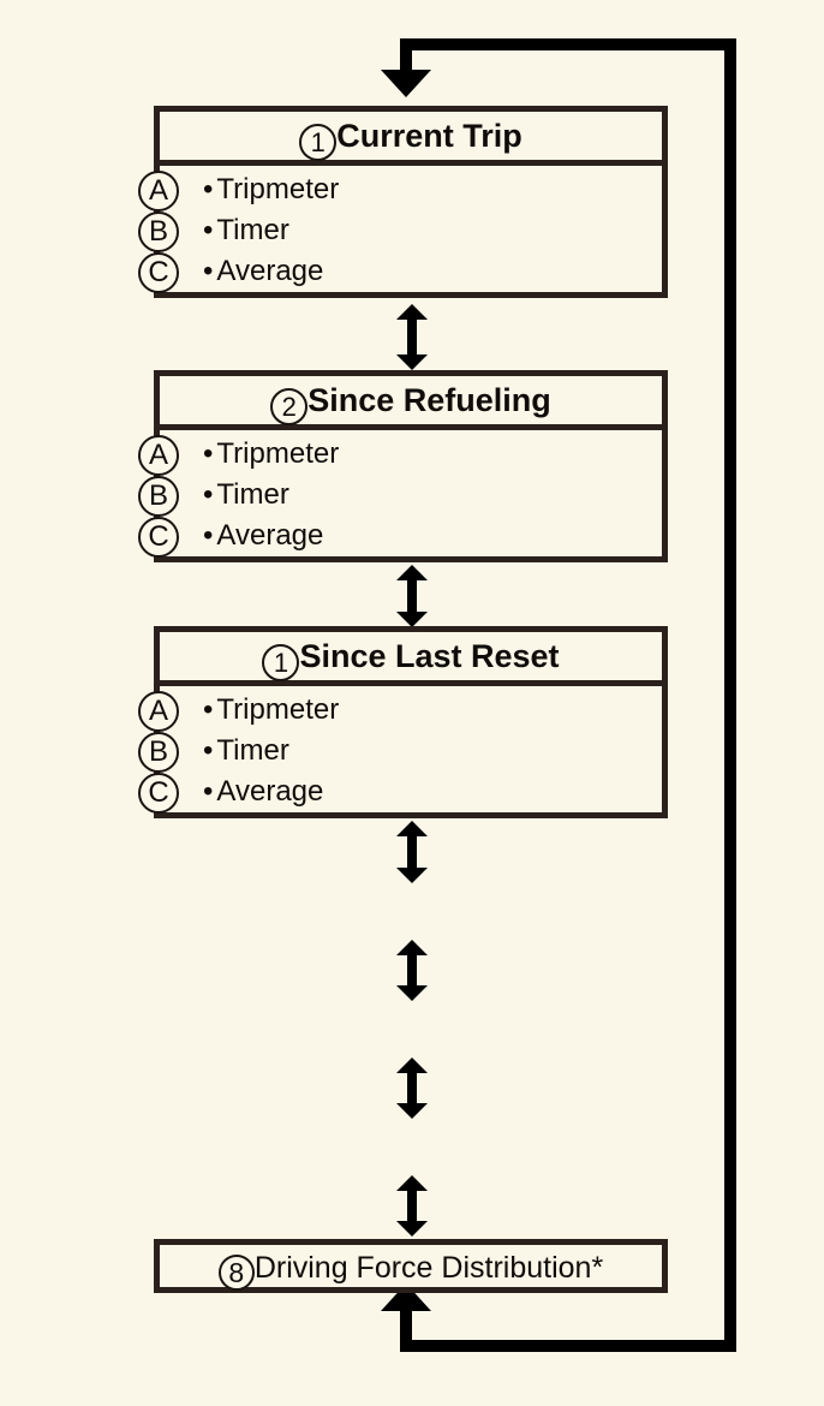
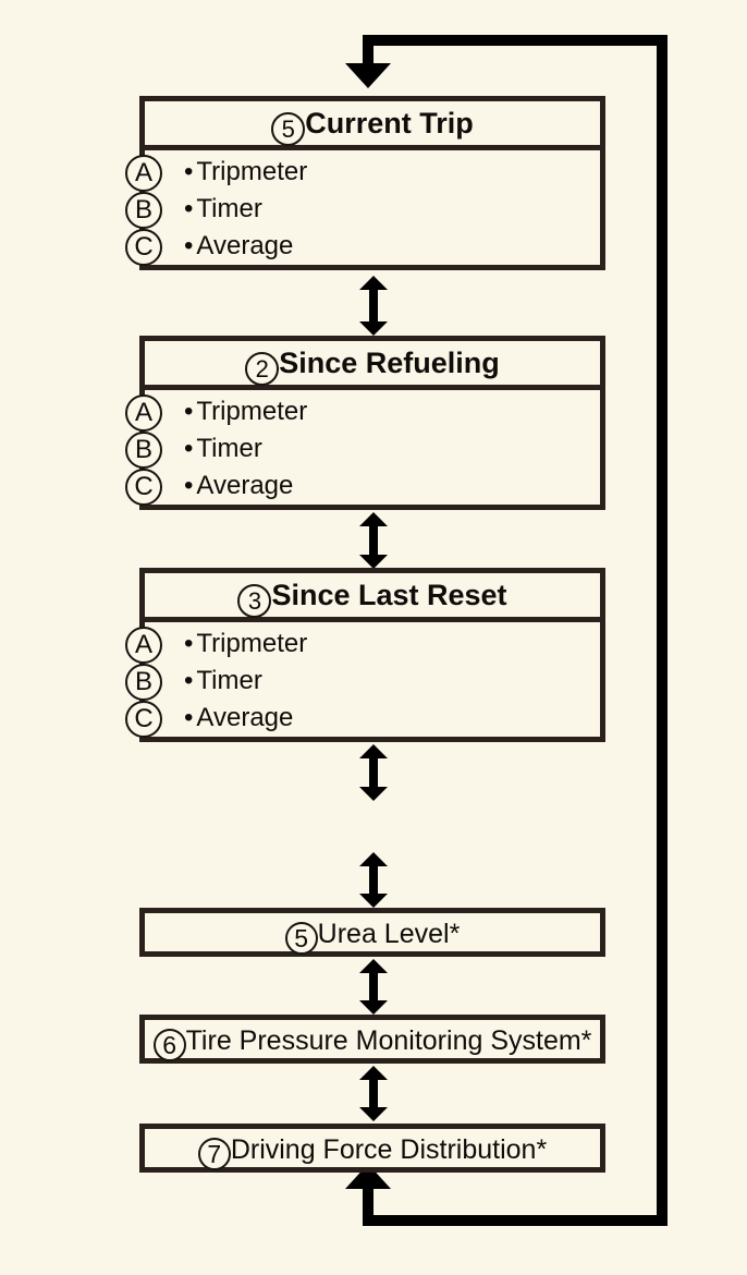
- 1 Current Trip
+ 5 Current Trip
  A
  •Tripmeter
  B
  •Timer
  C
  •Average
  2 Since Refueling
  A
  •Tripmeter
  B
  •Timer
  C
  •Average
- 1 Since Last Reset
+ 3 Since Last Reset
  A
  •Tripmeter
  B
  •Timer
  C
  •Average
+ 5 Urea Level*
+ 6 Tire Pressure Monitoring System*
- 8 Driving Force Distribution*
+ 7 Driving Force Distribution*
